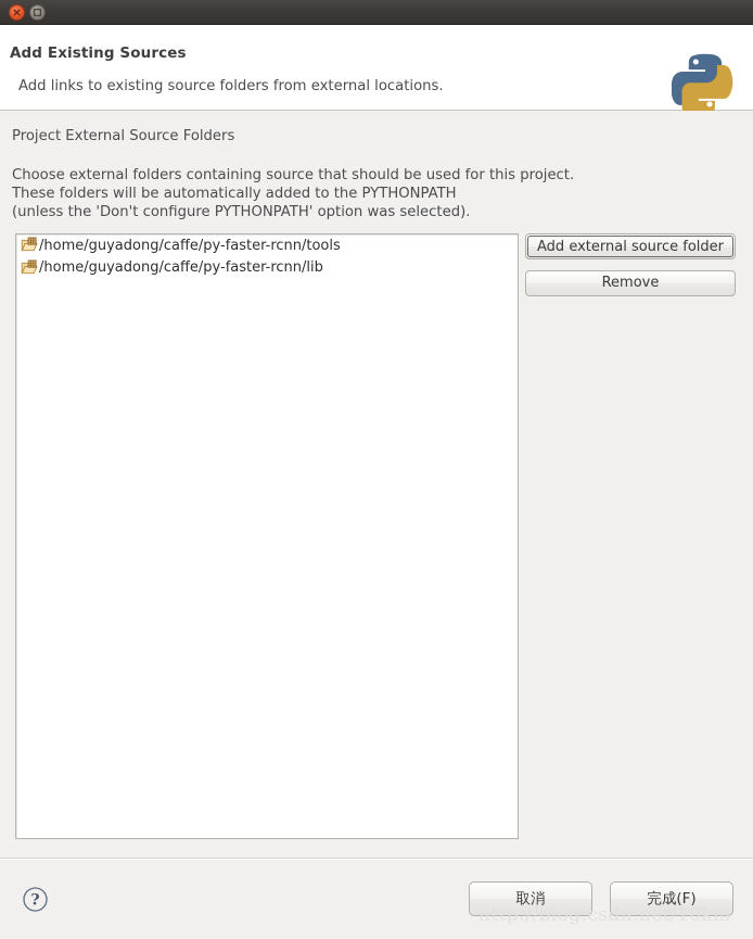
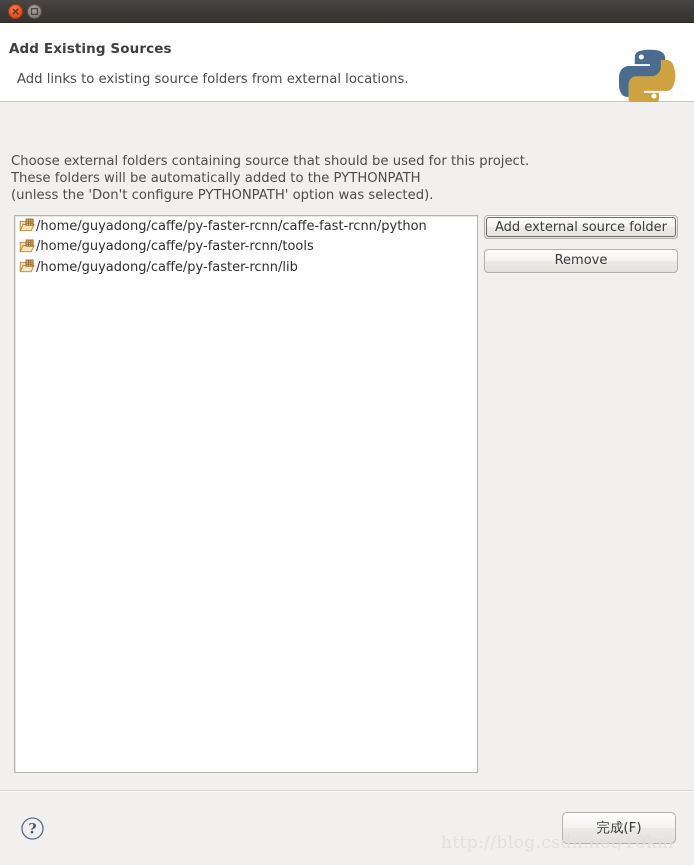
  Add Existing Sources
  Add links to existing source folders from external locations.
- Project External Source Folders
  Choose external folders containing source that should be used for this project.
  These folders will be automatically added to the PYTHONPATH
  (unless the 'Don't configure PYTHONPATH' option was selected).
+ /home/guyadong/caffe/py-faster-rcnn/caffe-fast-rcnn/python
  /home/guyadong/caffe/py-faster-rcnn/tools
  /home/guyadong/caffe/py-faster-rcnn/lib
  Add external source folder
  Remove
  ?
- 取消
  完成(F)
  http://blog.csdn.net/10km
